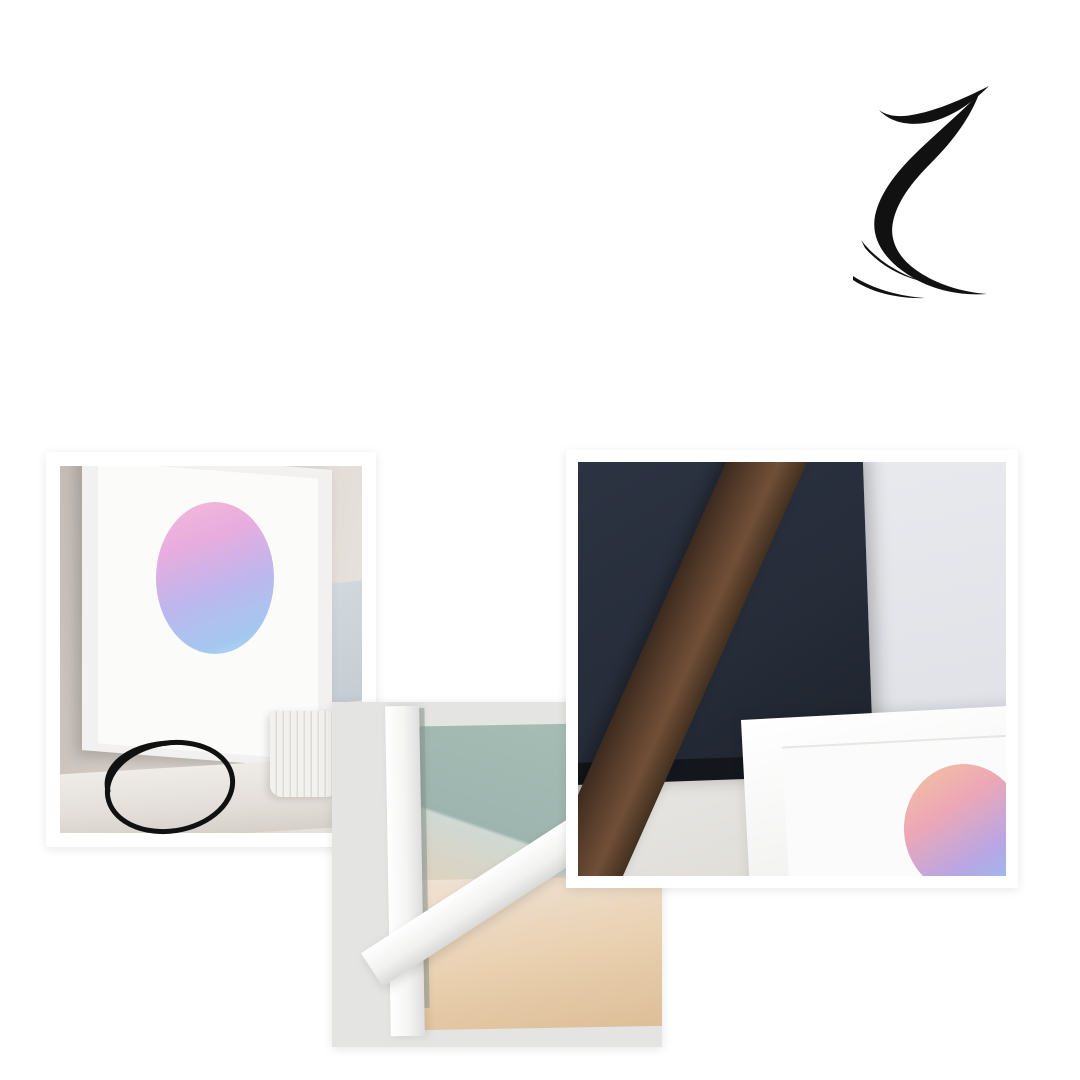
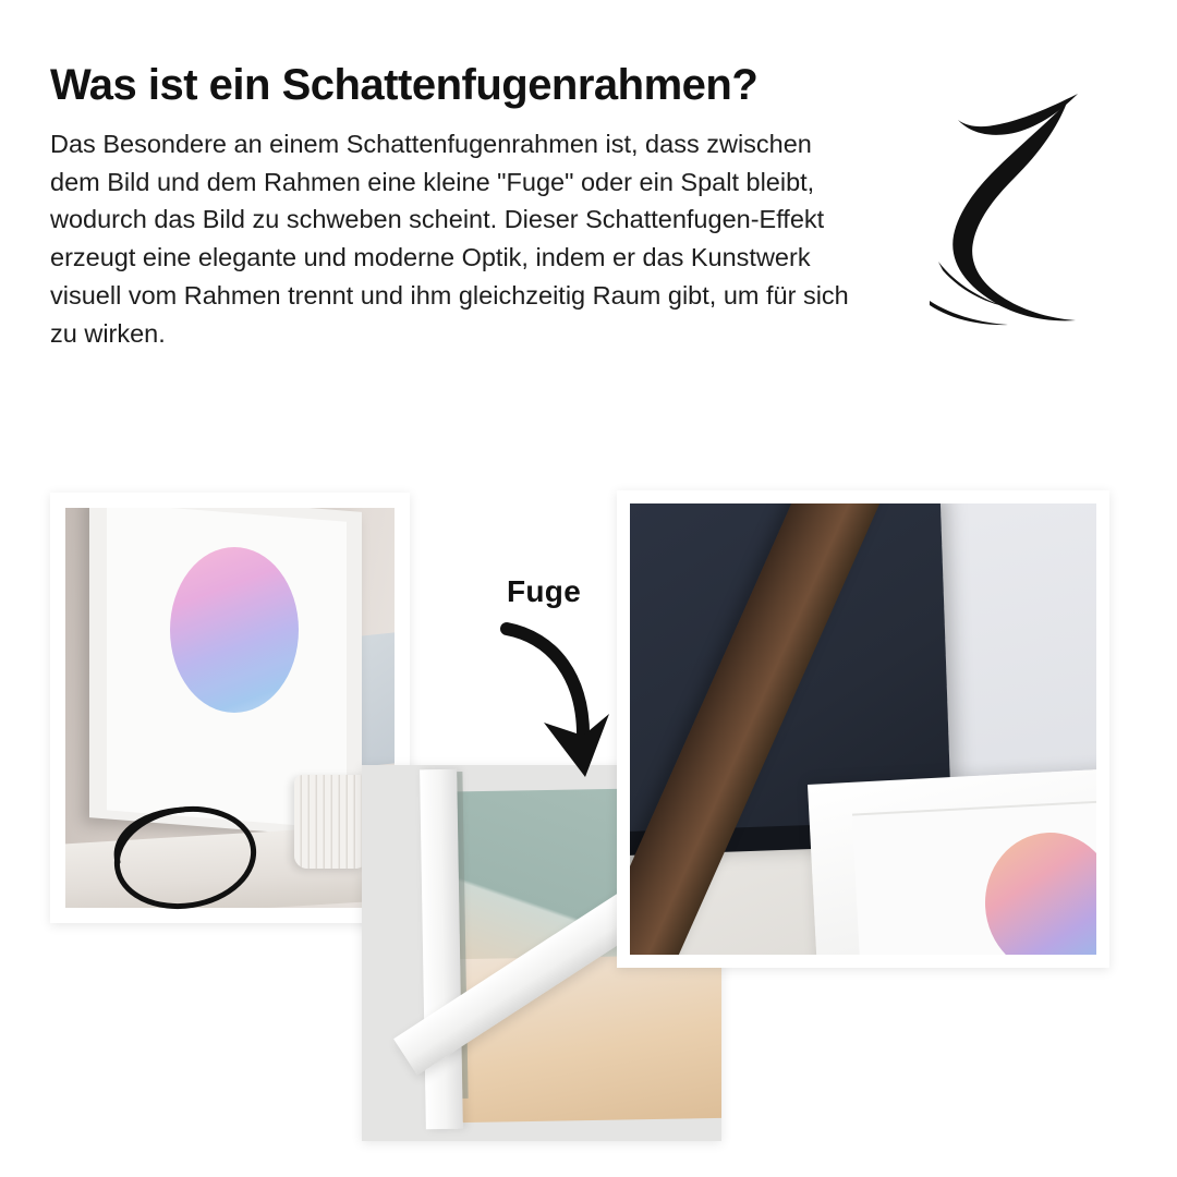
+ Was ist ein Schattenfugenrahmen?
+ Das Besondere an einem Schattenfugenrahmen ist, dass zwischen dem Bild und dem Rahmen eine kleine "Fuge" oder ein Spalt bleibt, wodurch das Bild zu schweben scheint. Dieser Schattenfugen-Effekt erzeugt eine elegante und moderne Optik, indem er das Kunstwerk visuell vom Rahmen trennt und ihm gleichzeitig Raum gibt, um für sich zu wirken.
+ Fuge
